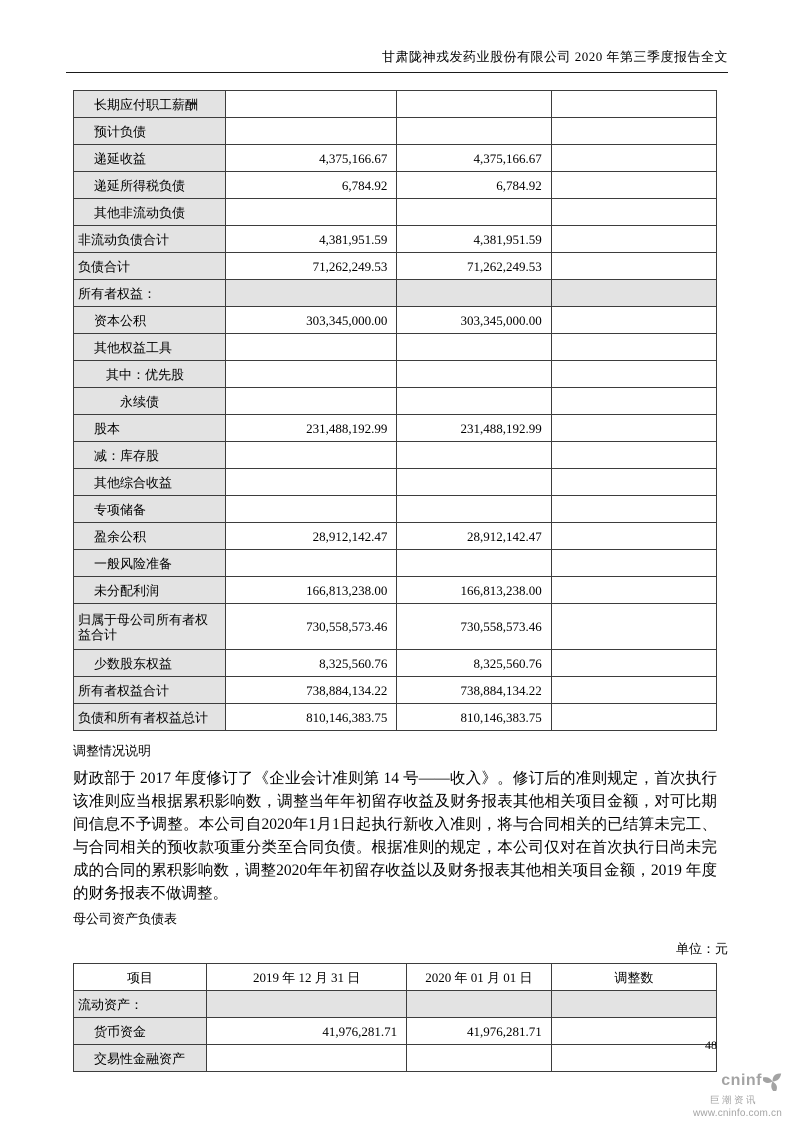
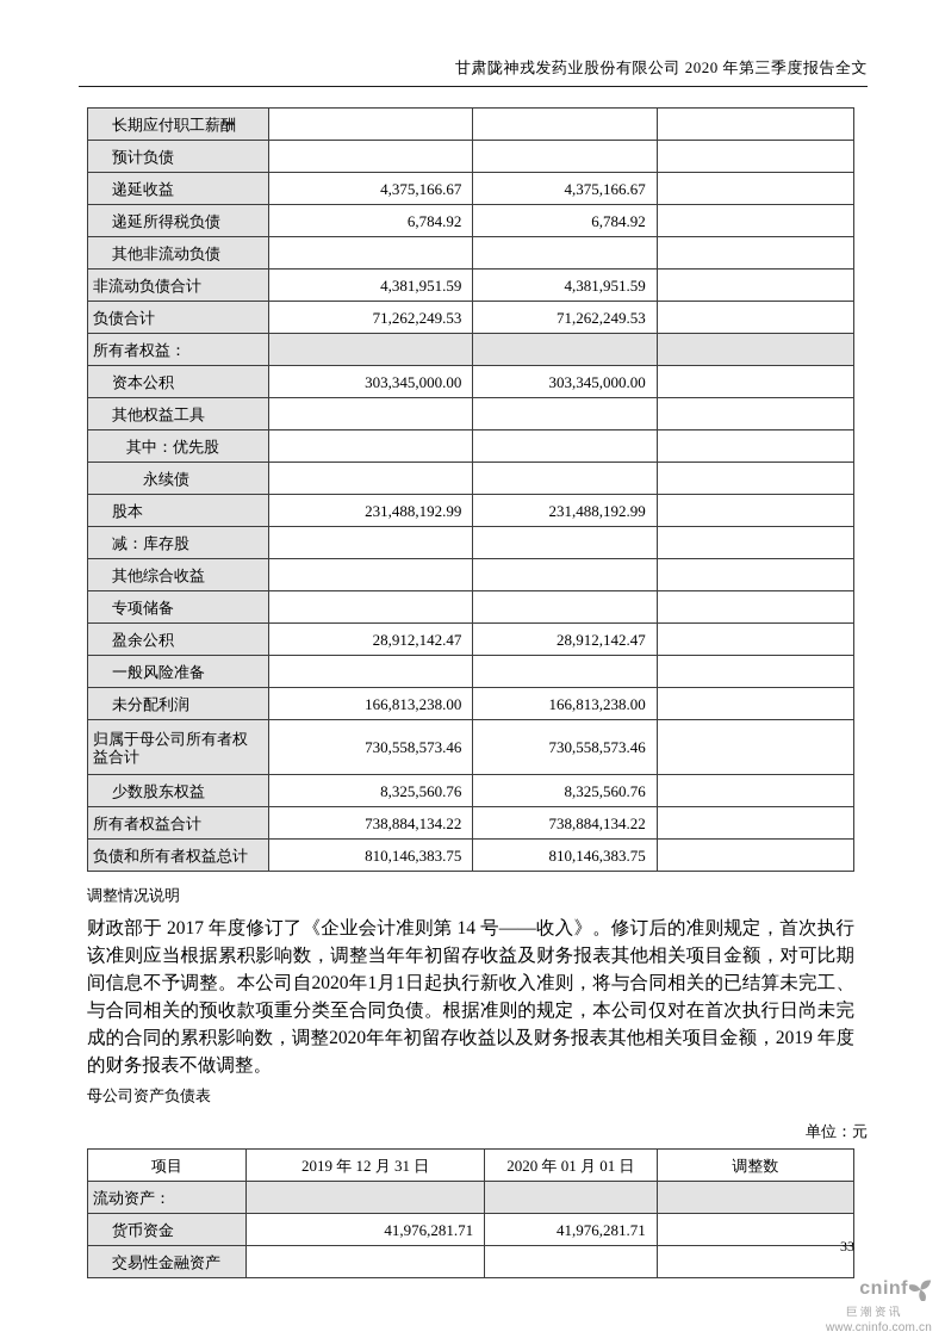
  甘肃陇神戎发药业股份有限公司 2020 年第三季度报告全文
  长期应付职工薪酬
  预计负债
  递延收益	4,375,166.67	4,375,166.67
  递延所得税负债	6,784.92	6,784.92
  其他非流动负债
  非流动负债合计	4,381,951.59	4,381,951.59
  负债合计	71,262,249.53	71,262,249.53
  所有者权益：
  资本公积	303,345,000.00	303,345,000.00
  其他权益工具
  其中：优先股
  永续债
  股本	231,488,192.99	231,488,192.99
  减：库存股
  其他综合收益
  专项储备
  盈余公积	28,912,142.47	28,912,142.47
  一般风险准备
  未分配利润	166,813,238.00	166,813,238.00
  归属于母公司所有者权益合计	730,558,573.46	730,558,573.46
  少数股东权益	8,325,560.76	8,325,560.76
  所有者权益合计	738,884,134.22	738,884,134.22
  负债和所有者权益总计	810,146,383.75	810,146,383.75
  调整情况说明
  财政部于 2017 年度修订了《企业会计准则第 14 号——收入》。修订后的准则规定，首次执行该准则应当根据累积影响数，调整当年年初留存收益及财务报表其他相关项目金额，对可比期间信息不予调整。本公司自2020年1月1日起执行新收入准则，将与合同相关的已结算未完工、与合同相关的预收款项重分类至合同负债。根据准则的规定，本公司仅对在首次执行日尚未完成的合同的累积影响数，调整2020年年初留存收益以及财务报表其他相关项目金额，2019 年度的财务报表不做调整。
  母公司资产负债表
  单位：元
  项目	2019 年 12 月 31 日	2020 年 01 月 01 日	调整数
  流动资产：
  货币资金	41,976,281.71	41,976,281.71
  交易性金融资产
- 48
+ 33
  cninf
  巨潮资讯
  www.cninfo.com.cn
